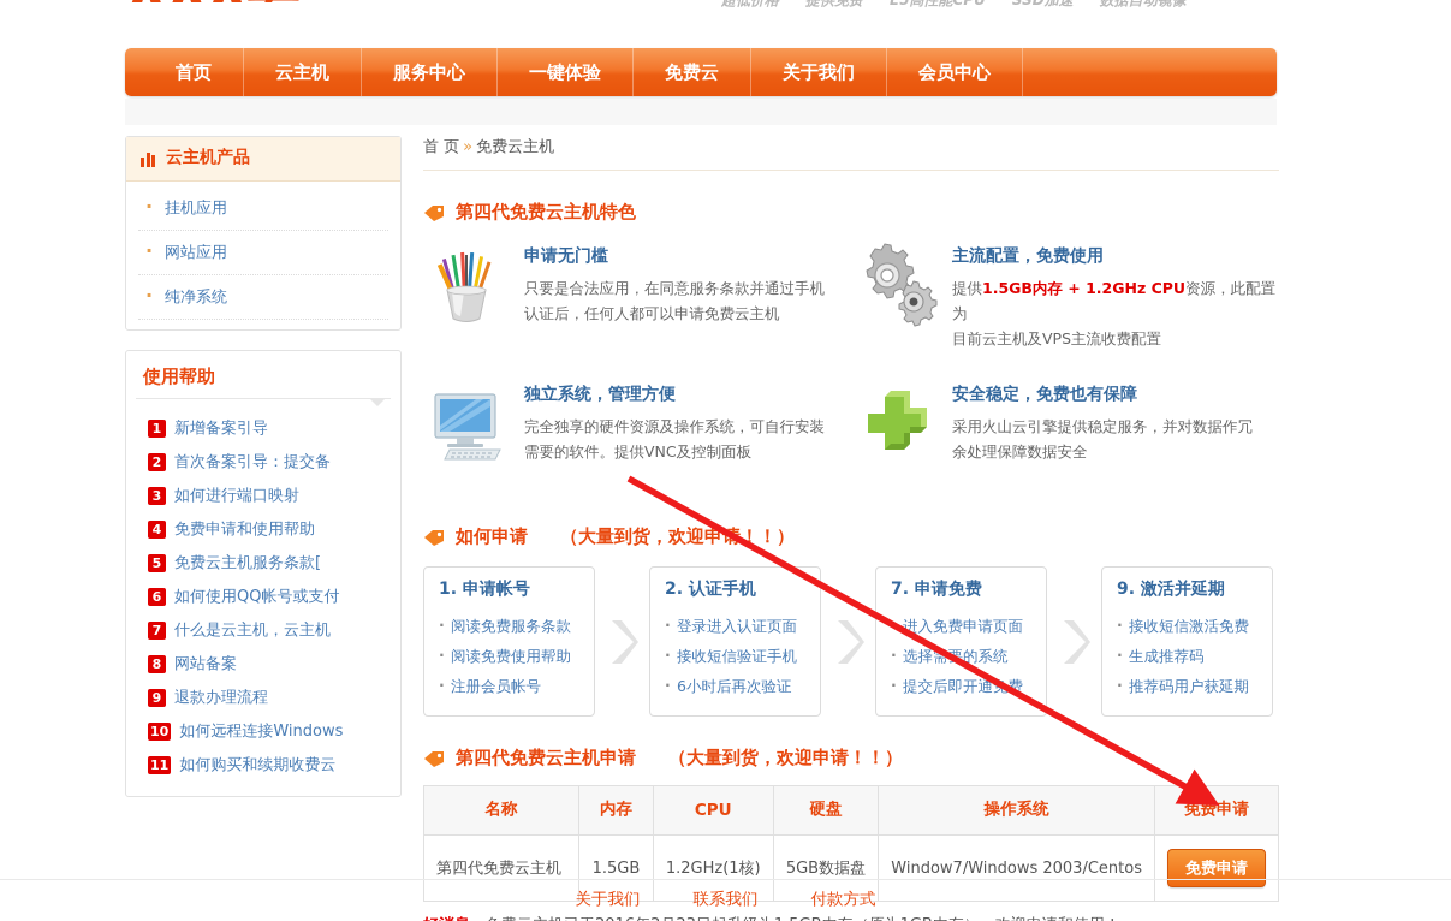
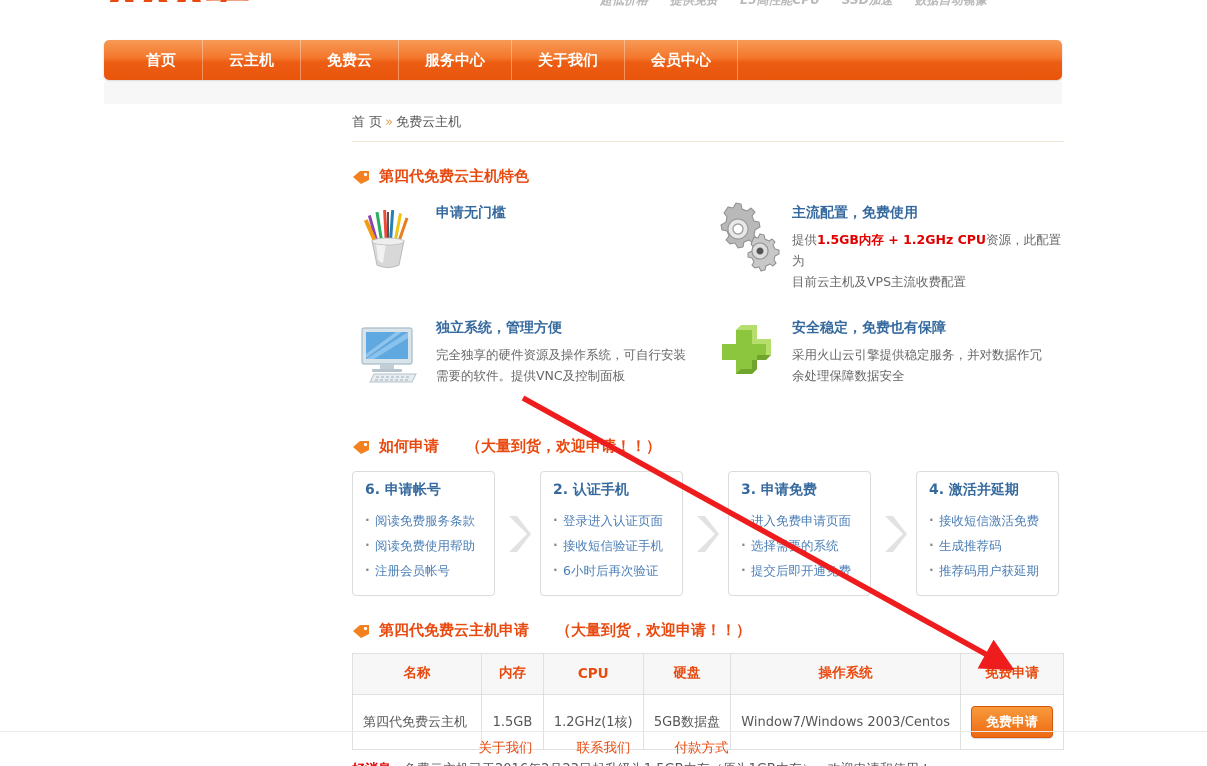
  AAA云
  超低价格 提供免费 E5高性能CPU SSD加速 数据自动镜像
  首页
  云主机
- 服务中心
+ 免费云
- 一键体验
- 免费云
+ 服务中心
  关于我们
  会员中心
- 云主机产品
- 挂机应用
- 网站应用
- 纯净系统
- 使用帮助
- 1
- 新增备案引导
- 2
- 首次备案引导：提交备
- 3
- 如何进行端口映射
- 4
- 免费申请和使用帮助
- 5
- 免费云主机服务条款[
- 6
- 如何使用QQ帐号或支付
- 7
- 什么是云主机，云主机
- 8
- 网站备案
- 9
- 退款办理流程
- 10
- 如何远程连接Windows
- 11
- 如何购买和续期收费云
  首 页 » 免费云主机
  第四代免费云主机特色
  申请无门槛
- 只要是合法应用，在同意服务条款并通过手机
- 认证后，任何人都可以申请免费云主机
  主流配置，免费使用
  提供1.5GB内存 + 1.2GHz CPU资源，此配置为
  目前云主机及VPS主流收费配置
  独立系统，管理方便
  完全独享的硬件资源及操作系统，可自行安装
  需要的软件。提供VNC及控制面板
  安全稳定，免费也有保障
  采用火山云引擎提供稳定服务，并对数据作冗
  余处理保障数据安全
  如何申请
  （大量到货，欢迎申！！）
- 1. 申请帐号
+ 6. 申请帐号
  阅读免费服务条款
  阅读免费使用帮助
  注册会员帐号
  2. 认证手机
  登录进入认证页面
  接收短信验证手机
  6小时后再次验证
- 7. 申请免费
+ 3. 申请免费
  进入免费申请页面
  选择需的系统
  提交后即开通费
- 9. 激活并延期
+ 4. 激活并延期
  接收短信激活免费
  生成推荐码
  推荐码用户获延期
  第四代免费云主机申请
  （大量到货，欢迎申请！！）
  名称	内存	CPU	硬盘	操作系统	免费申请
  第四代免费云主机	1.5GB	1.2GHz(1核)	5GB数据盘	Window7/Windows 2003/Centos	免费申请
  关于我们
  联系我们
  付款方式
